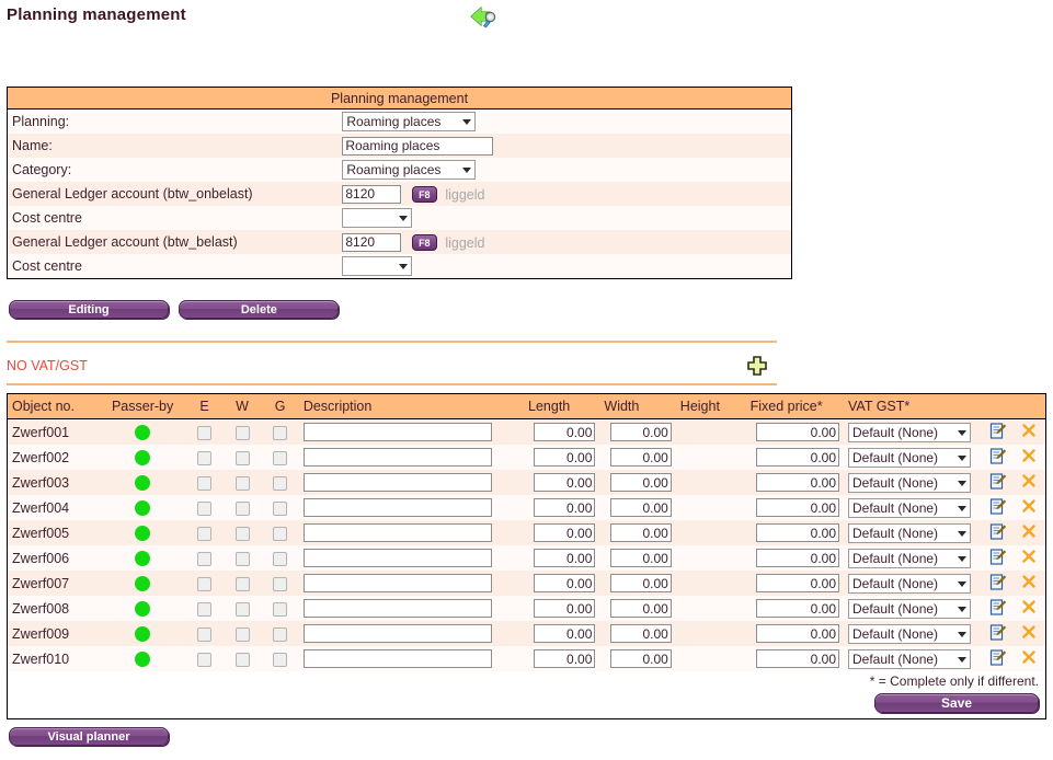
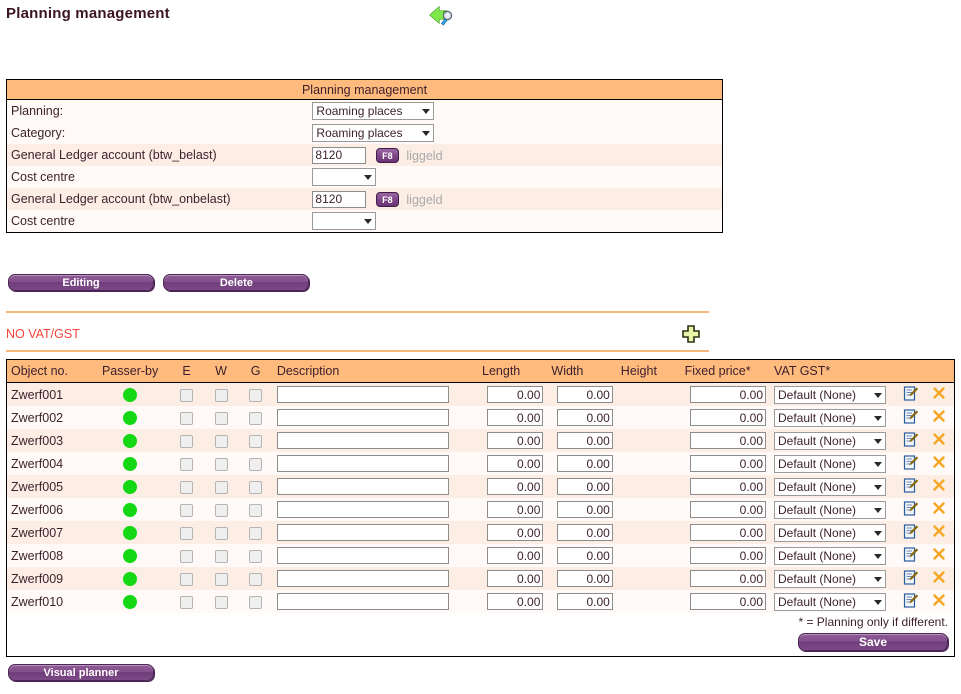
  Planning management
  Planning management
  Planning:	Roaming places
- Name:	Roaming places
  Category:	Roaming places
- General Ledger account (btw_onbelast)	8120 F8 liggeld
+ General Ledger account (btw_belast)	8120 F8 liggeld
  Cost centre
- General Ledger account (btw_belast)	8120 F8 liggeld
+ General Ledger account (btw_onbelast)	8120 F8 liggeld
  Cost centre
  Editing Delete
  NO VAT/GST
  Object no.	Passer-by	E	W	G	Description	Length	Width	Height	Fixed price*	VAT GST*
  Zwerf001						0.00	0.00		0.00	Default (None)
  Zwerf002						0.00	0.00		0.00	Default (None)
  Zwerf003						0.00	0.00		0.00	Default (None)
  Zwerf004						0.00	0.00		0.00	Default (None)
  Zwerf005						0.00	0.00		0.00	Default (None)
  Zwerf006						0.00	0.00		0.00	Default (None)
  Zwerf007						0.00	0.00		0.00	Default (None)
  Zwerf008						0.00	0.00		0.00	Default (None)
  Zwerf009						0.00	0.00		0.00	Default (None)
  Zwerf010						0.00	0.00		0.00	Default (None)
- * = Complete only if different.
+ * = Planning only if different.
  Save
  Visual planner
